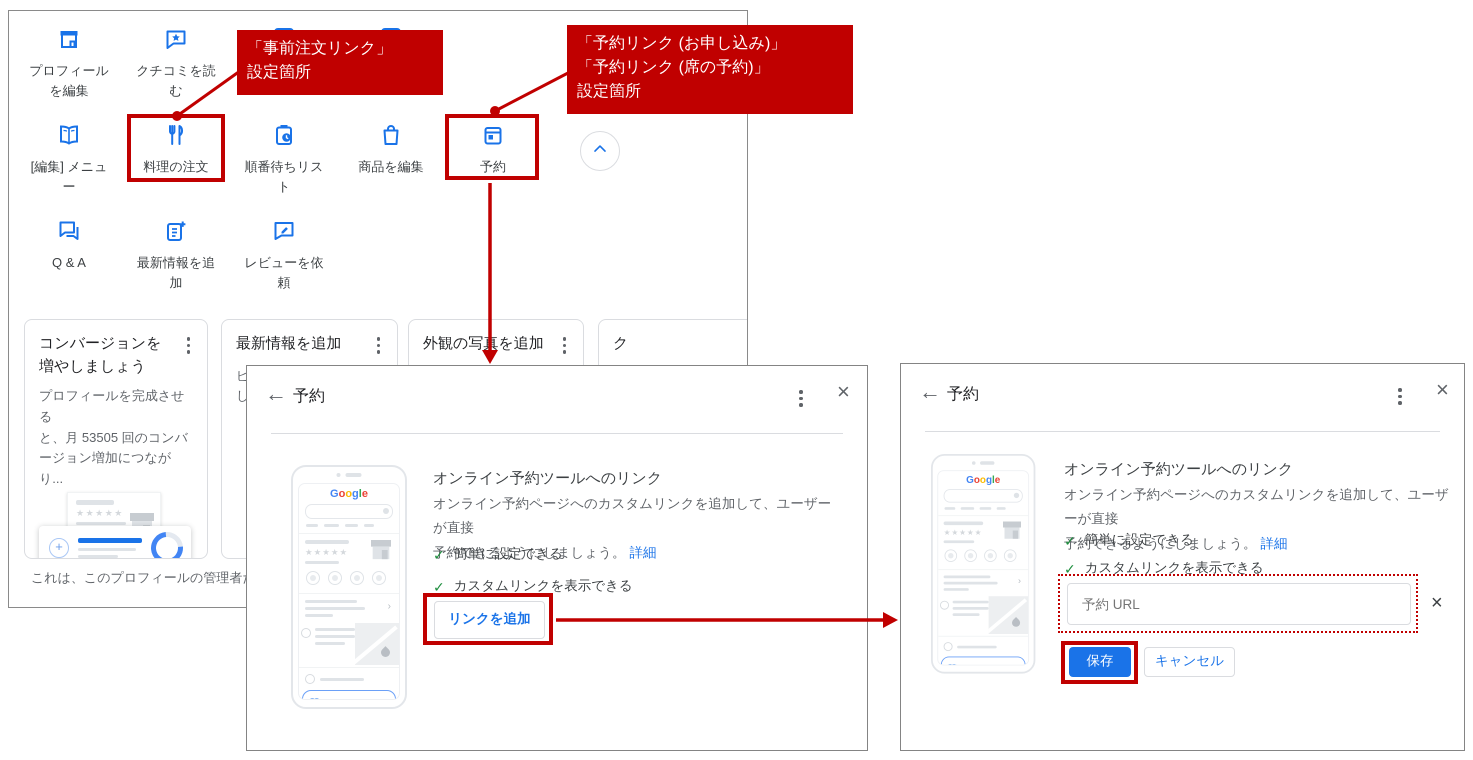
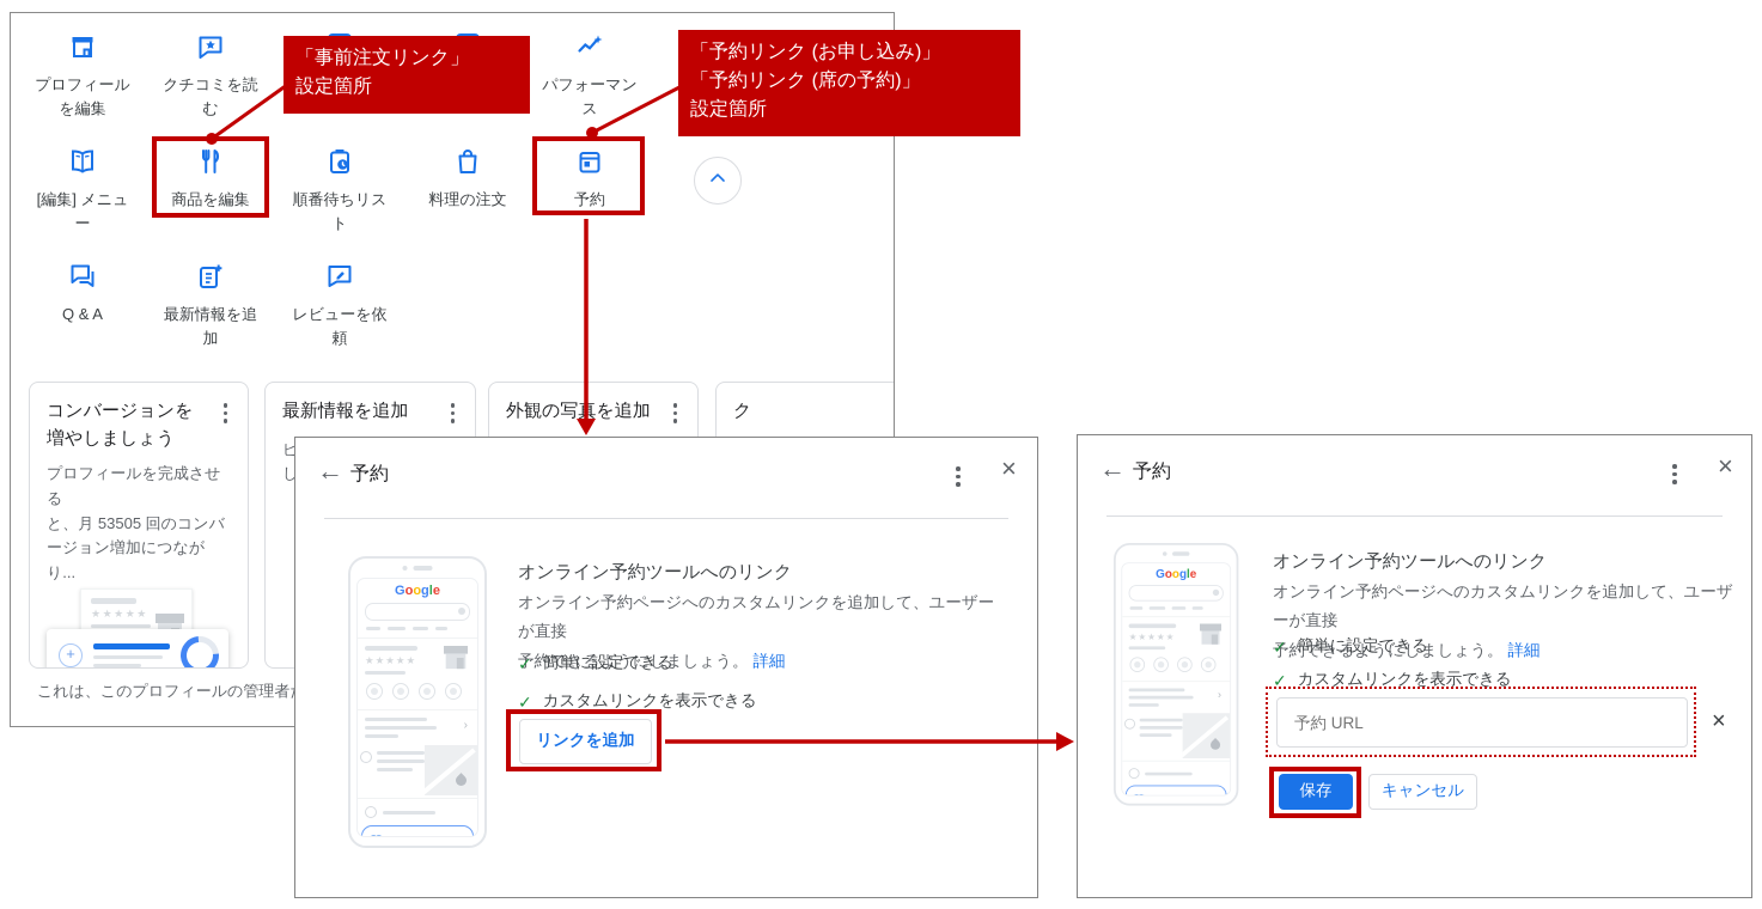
  プロフィール
  を編集
  クチコミを読
  む
+ パフォーマン
+ ス
  [編集] メニュ
  ー
- 料理の注文
+ 商品を編集
  順番待ちリス
  ト
- 商品を編集
+ 料理の注文
  予約
  Q & A
  最新情報を追
  加
  レビューを依
  頼
  コンバージョンを
  増やしましょう
  プロフィールを完成させる
  と、月 53505 回のコンバ
  ージョン増加につながり...
  ★★★★★
  +
  最新情報を追加
  ビ
  し
  外観の写を追加
  ク
  これは、このプロフィールの管理者
  ←
  予約
  ×
  Google
  ★★★★★
  ›
  オンライン予約ツールへのリンク
  オンライン予約ページへのカスタムリンクを追加して、ユーザーが直接
  予約できるようにしましょう。 詳細
  ✓
  簡単に設定できる
  ✓
  カスタムリンクを表示できる
  リンクを追加
  ←
  予約
  ×
  Google
  ★★★★★
  ›
  オンライン予約ツールへのリンク
  オンライン予約ページへのカスタムリンクを追加して、ユーザーが直接
  予約できるようにしましょう。 詳細
  ✓
  簡単に設定できる
  ✓
  カスタムリンクを表示できる
  予約 URL
  ×
  保存
  キャンセル
  「事前注文リンク」
  設定箇所
  「予約リンク (お申し込み)」
  「予約リンク (席の予約)」
  設定箇所
